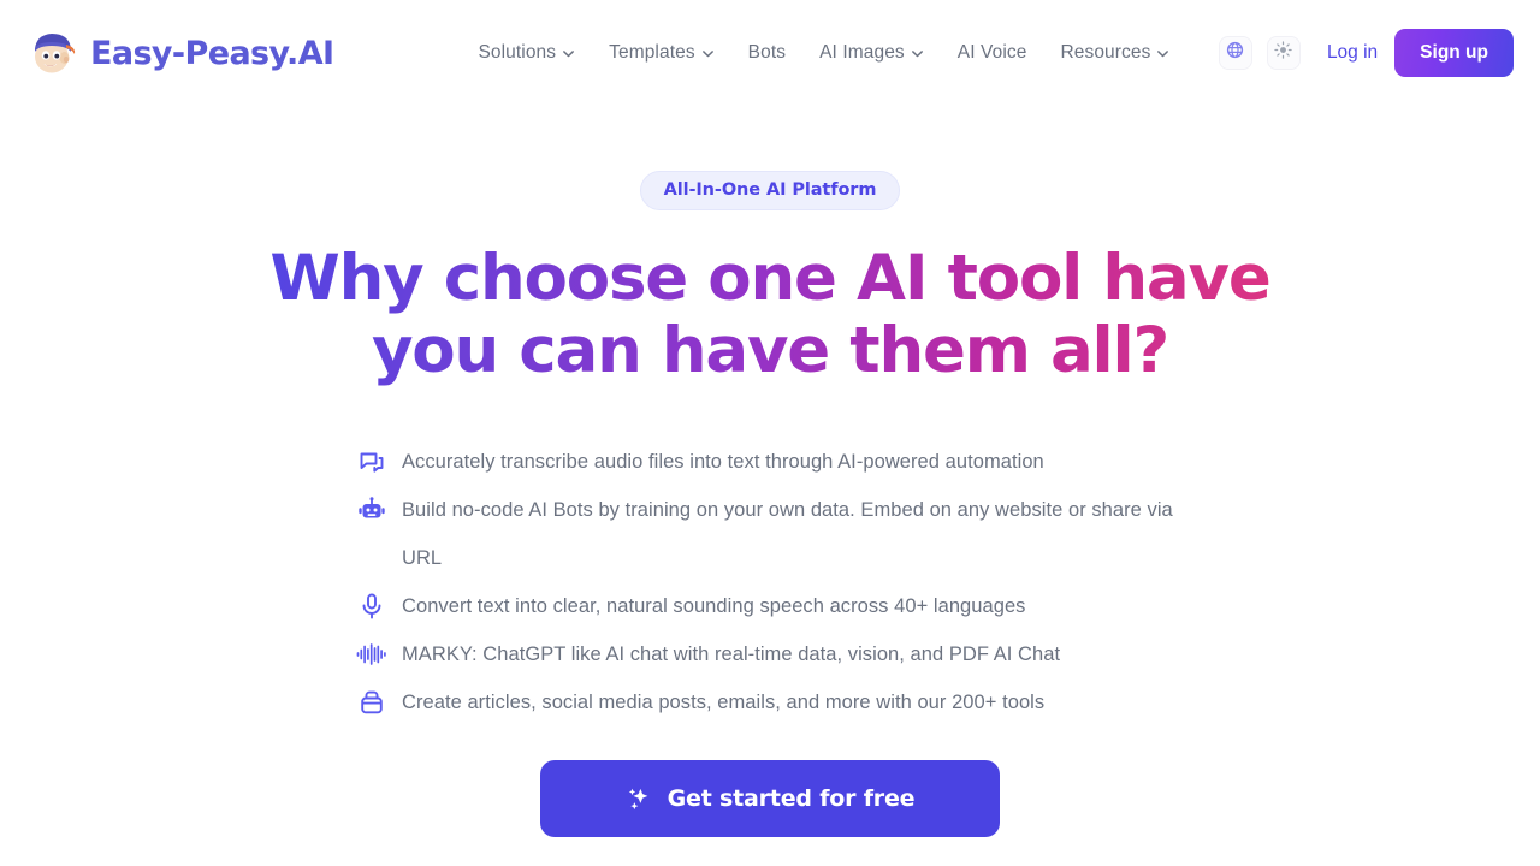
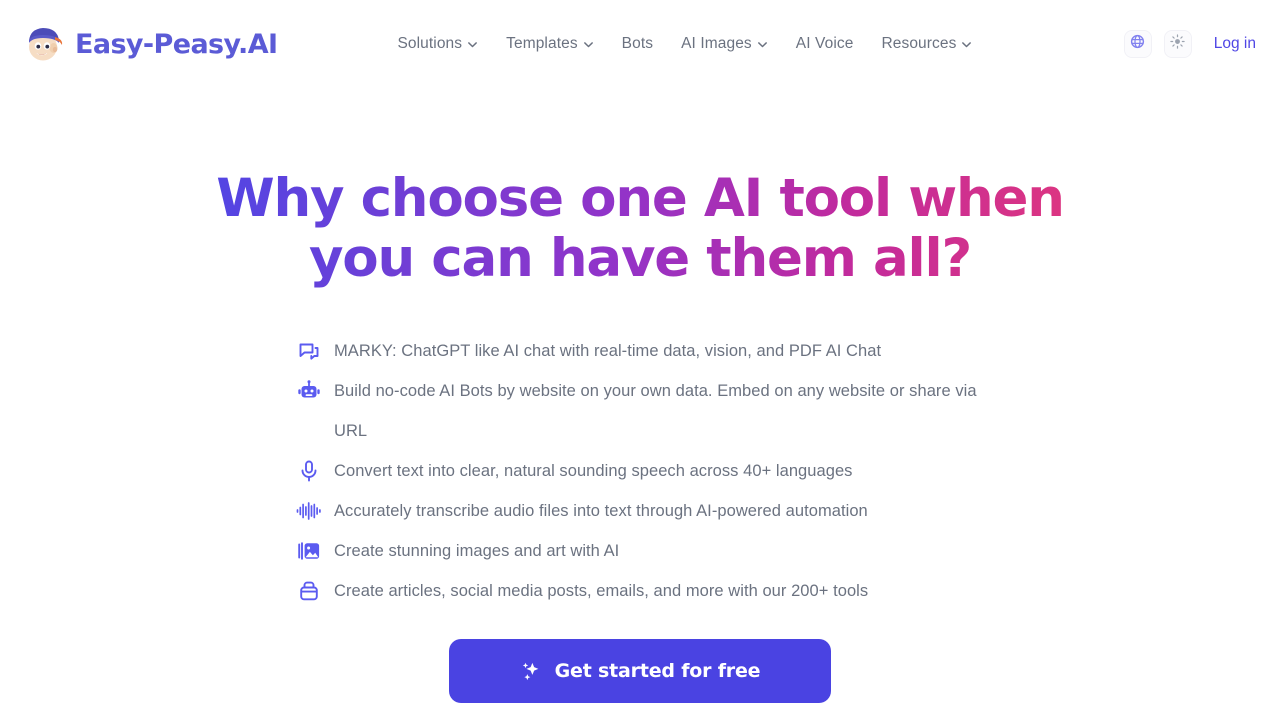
  Easy-Peasy.AI
  Solutions
  Templates
  Bots
  AI Images
  AI Voice
  Resources
  Log in
- Sign up
- All-In-One AI Platform
- Why choose one AI tool have you can have them all?
+ Why choose one AI tool when you can have them all?
- Accurately transcribe audio files into text through AI-powered automation
+ MARKY: ChatGPT like AI chat with real-time data, vision, and PDF AI Chat
- Build no-code AI Bots by training on your own data. Embed on any website or share via URL
+ Build no-code AI Bots by website on your own data. Embed on any website or share via URL
  Convert text into clear, natural sounding speech across 40+ languages
- MARKY: ChatGPT like AI chat with real-time data, vision, and PDF AI Chat
+ Accurately transcribe audio files into text through AI-powered automation
+ Create stunning images and art with AI
  Create articles, social media posts, emails, and more with our 200+ tools
  Get started for free
